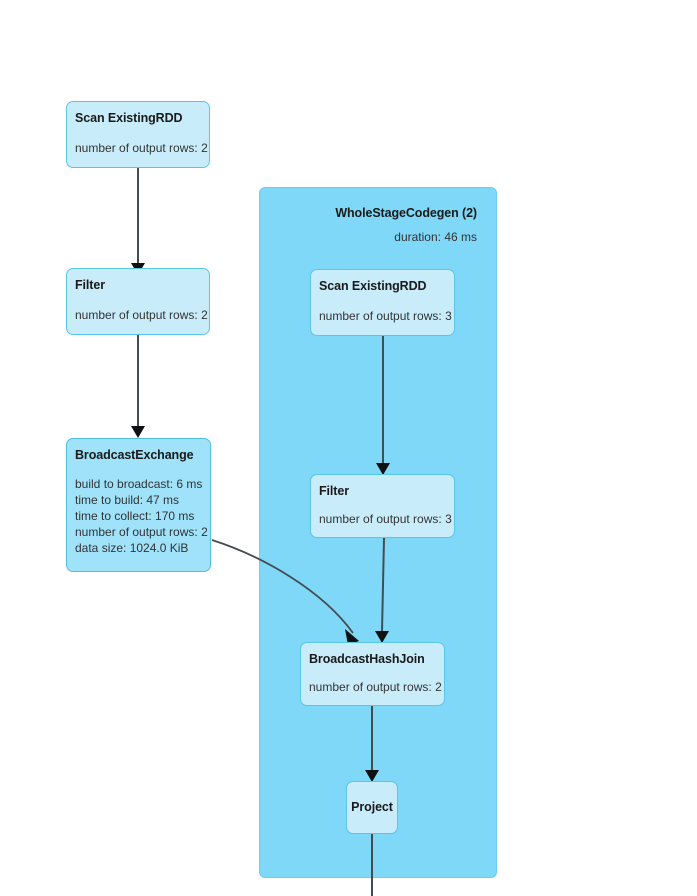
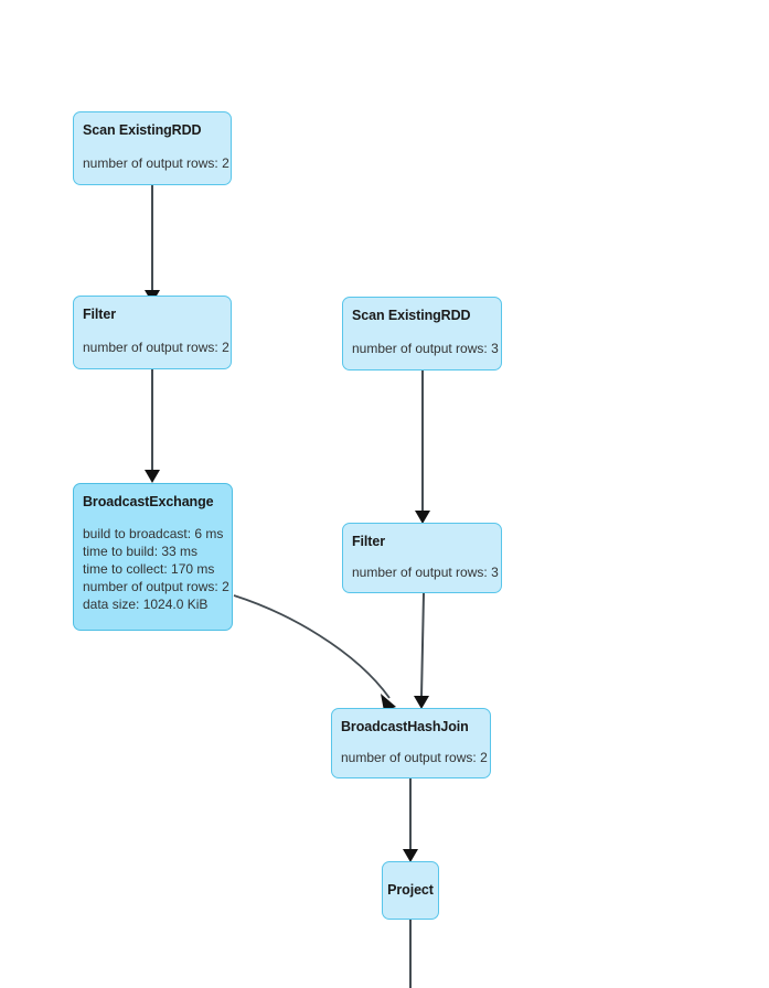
- WholeStageCodegen (2)
- duration: 46 ms
  Scan ExistingRDD
  number of output rows: 2
  Filter
  number of output rows: 2
  BroadcastExchange
  build to broadcast: 6 ms
- time to build: 47 ms
+ time to build: 33 ms
  time to collect: 170 ms
  number of output rows: 2
  data size: 1024.0 KiB
  Scan ExistingRDD
  number of output rows: 3
  Filter
  number of output rows: 3
  BroadcastHashJoin
  number of output rows: 2
  Project
